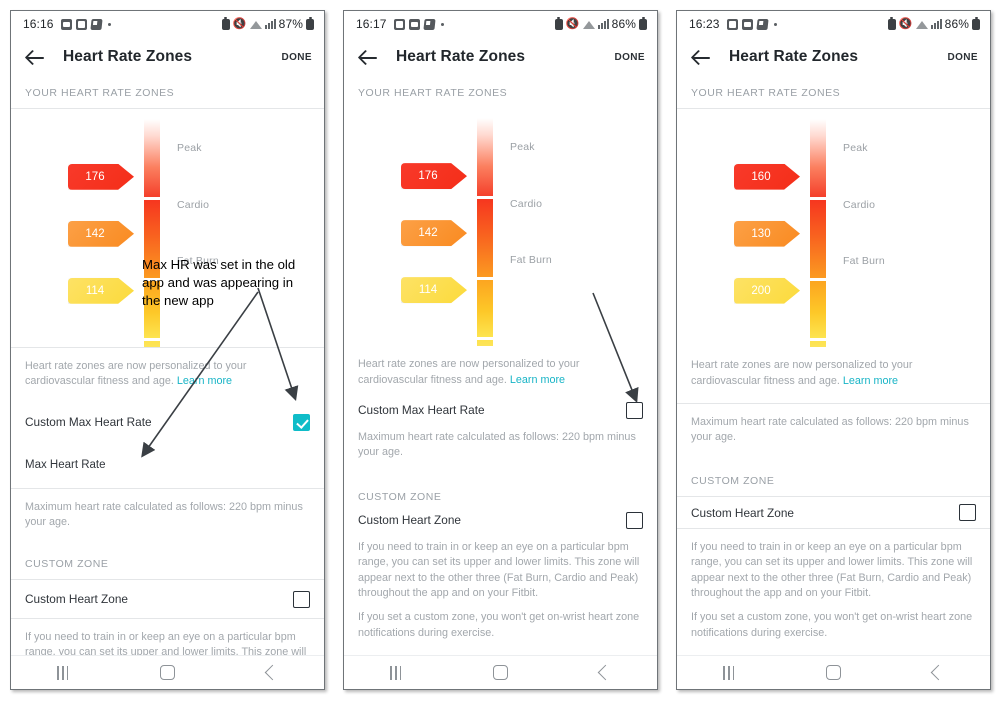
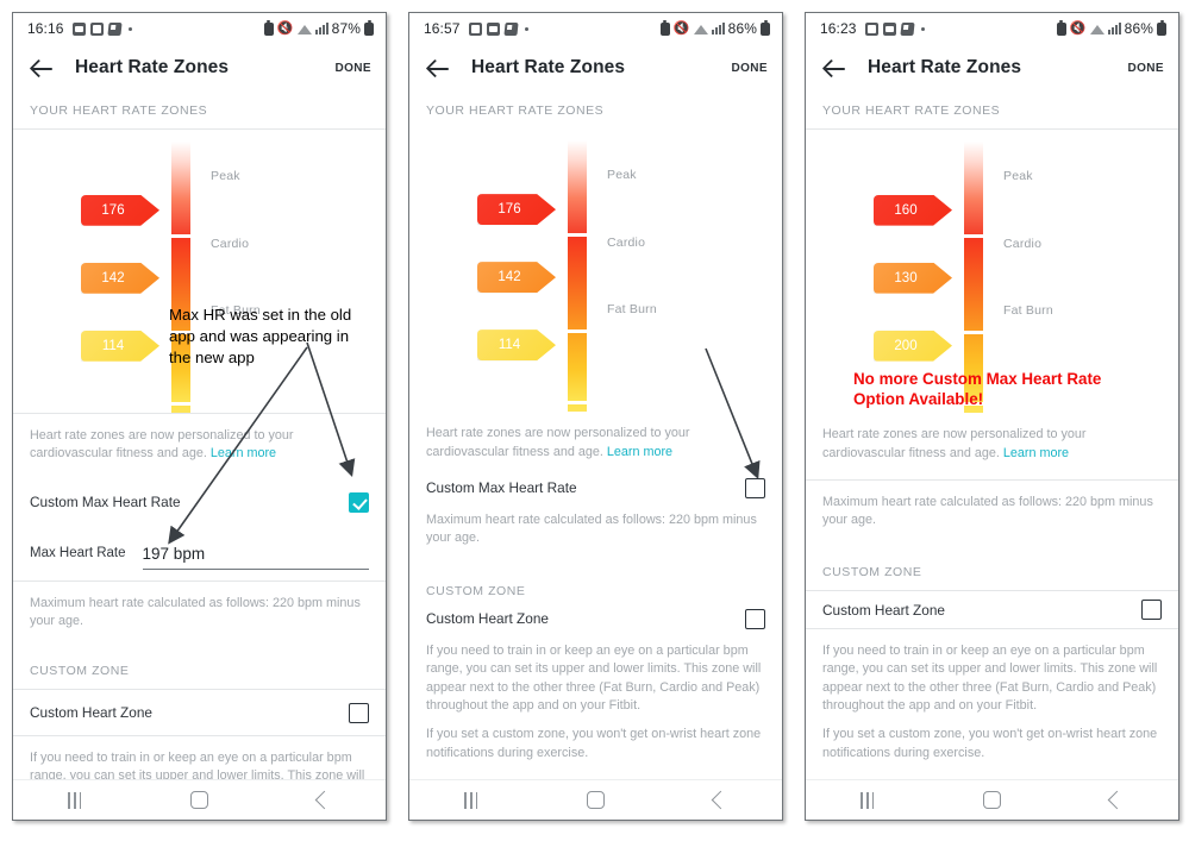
  16:16
  🔇
  87%
  Heart Rate Zones
  DONE
  YOUR HEART RATE ZONES
  Peak
  Cardio
  Fat Burn
  176
  142
  114
  Heart rate zones are now personalized to your cardiovascular fitness and age. Learn more
  Custom Max Heart Rate
  Max Heart Rate
+ 197 bpm
  Maximum heart rate calculated as follows: 220 bpm minus your age.
  CUSTOM ZONE
  Custom Heart Zone
  Max HR was set in the old
  app and was appearing in
  the new app
- 16:17
+ 16:57
  🔇
  86%
  Heart Rate Zones
  DONE
  YOUR HEART RATE ZONES
  Peak
  Cardio
  Fat Burn
  176
  142
  114
  Heart rate zones are now personalized to your cardiovascular fitness and age. Learn more
  Custom Max Heart Rate
  Maximum heart rate calculated as follows: 220 bpm minus your age.
  CUSTOM ZONE
  Custom Heart Zone
  If you need to train in or keep an eye on a particular bpm range, you can set its upper and lower limits. This zone will appear next to the other three (Fat Burn, Cardio and Peak) throughout the app and on your Fitbit.
  If you set a custom zone, you won't get on-wrist heart zone notifications during exercise.
  16:23
  🔇
  86%
  Heart Rate Zones
  DONE
  YOUR HEART RATE ZONES
  Peak
  Cardio
  Fat Burn
  160
  130
  200
  Heart rate zones are now personalized to your cardiovascular fitness and age. Learn more
  Maximum heart rate calculated as follows: 220 bpm minus your age.
  CUSTOM ZONE
  Custom Heart Zone
  If you need to train in or keep an eye on a particular bpm range, you can set its upper and lower limits. This zone will appear next to the other three (Fat Burn, Cardio and Peak) throughout the app and on your Fitbit.
  If you set a custom zone, you won't get on-wrist heart zone notifications during exercise.
+ No more Custom Max Heart Rate
+ Option Available!
